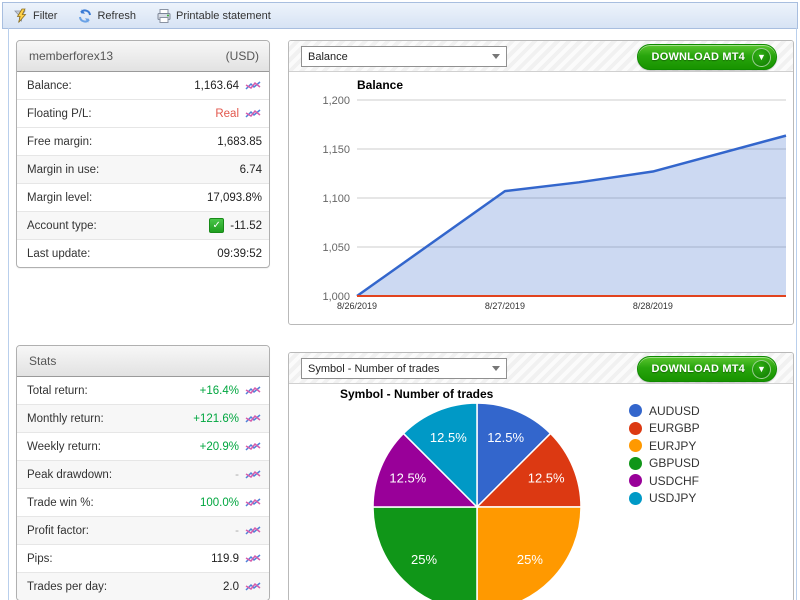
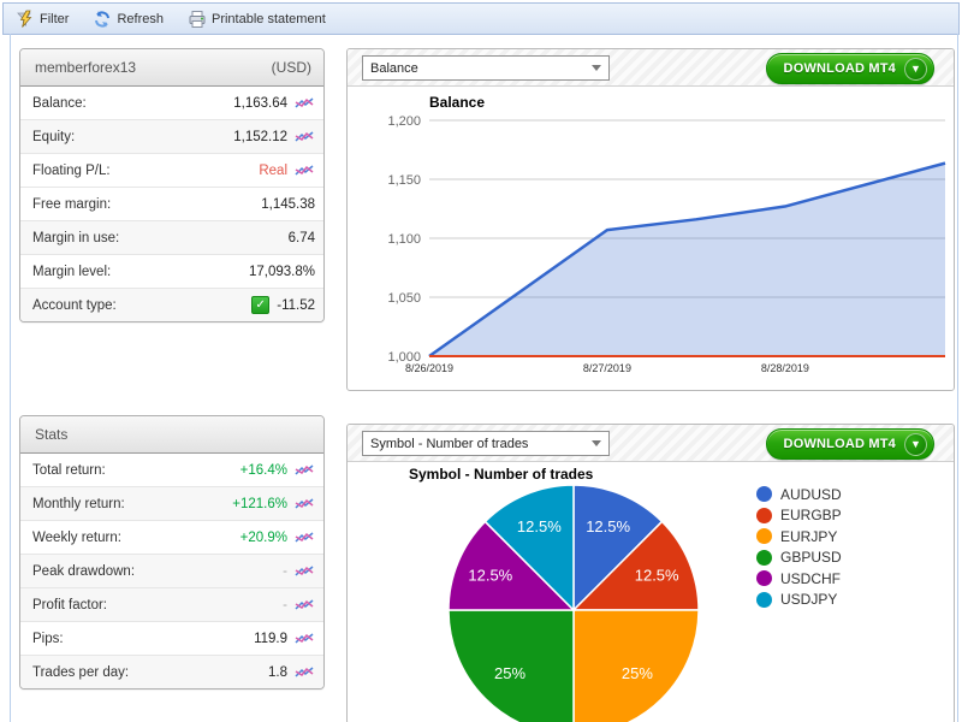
  Filter
  Refresh
  Printable statement
  memberforex13
  (USD)
  Balance:
  1,163.64
+ Equity:
+ 1,152.12
  Floating P/L:
  Real
  Free margin:
- 1,683.85
+ 1,145.38
  Margin in use:
  6.74
  Margin level:
  17,093.8%
  Account type:
  ✓
  -11.52
- Last update:
- 09:39:52
  Stats
  Total return:
  +16.4%
  Monthly return:
  +121.6%
  Weekly return:
  +20.9%
  Peak drawdown:
  -
- Trade win %:
- 100.0%
  Profit factor:
  -
  Pips:
  119.9
  Trades per day:
- 2.0
+ 1.8
  Balance
  DOWNLOAD MT4
  ▼
  1,000
  1,050
  1,100
  1,150
  1,200
  8/26/2019
  8/27/2019
  8/28/2019
  Balance
  Symbol - Number of trades
  DOWNLOAD MT4
  ▼
  12.5%
  12.5%
  25%
  25%
  12.5%
  12.5%
  Symbol - Number of trades
  AUDUSD
  EURGBP
  EURJPY
  GBPUSD
  USDCHF
  USDJPY
